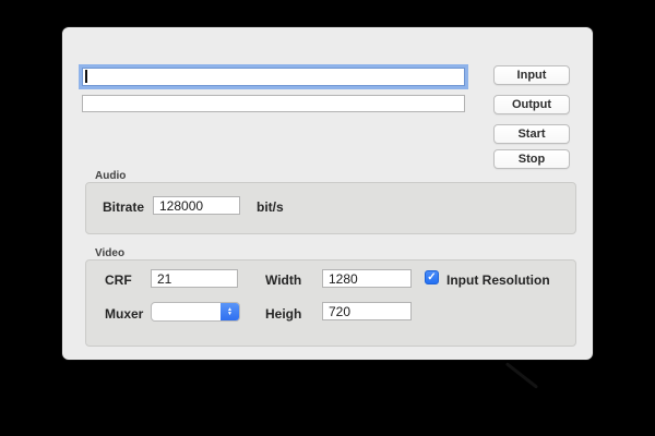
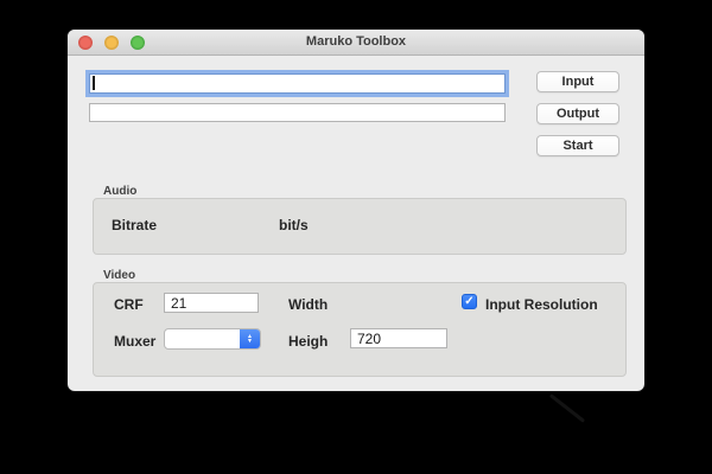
+ Maruko Toolbox
  Input
  Output
  Start
- Stop
  Audio
  Bitrate
- 128000
  bit/s
  Video
  CRF
  21
  Width
- 1280
  ✓
  Input Resolution
  Muxer
  Heigh
  720
